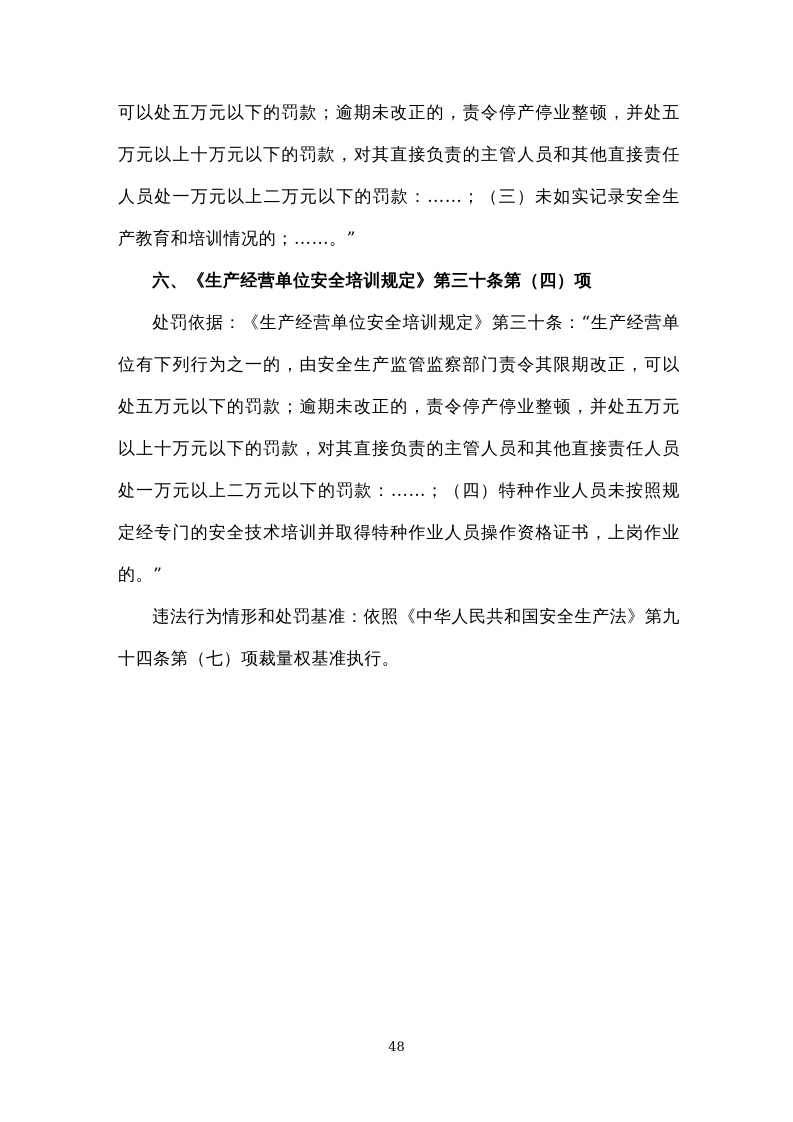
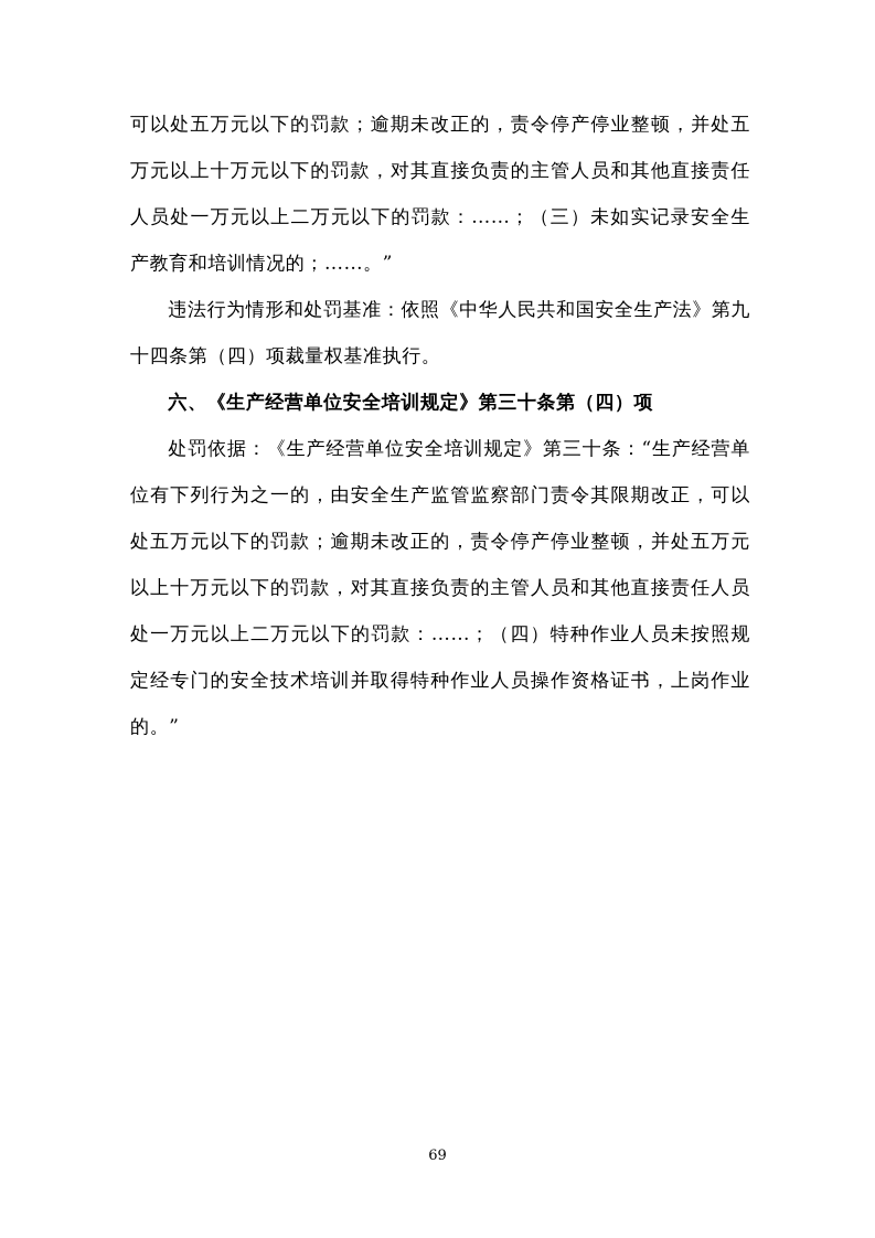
  可以处五万元以下的罚款；逾期未改正的，责令停产停业整顿，并处五万元以上十万元以下的罚款，对其直接负责的主管人员和其他直接责任人员处一万元以上二万元以下的罚款：……；（三）未如实记录安全生产教育和培训情况的；……。”
+ 违法行为情形和处罚基准：依照《中华人民共和国安全生产法》第九十四条第（四）项裁量权基准执行。
  六、《生产经营单位安全培训规定》第三十条第（四）项
  处罚依据：《生产经营单位安全培训规定》第三十条：“生产经营单位有下列行为之一的，由安全生产监管监察部门责令其限期改正，可以处五万元以下的罚款；逾期未改正的，责令停产停业整顿，并处五万元以上十万元以下的罚款，对其直接负责的主管人员和其他直接责任人员处一万元以上二万元以下的罚款：……；（四）特种作业人员未按照规定经专门的安全技术培训并取得特种作业人员操作资格证书，上岗作业的。”
- 违法行为情形和处罚基准：依照《中华人民共和国安全生产法》第九十四条第（七）项裁量权基准执行。
- 48
+ 69
